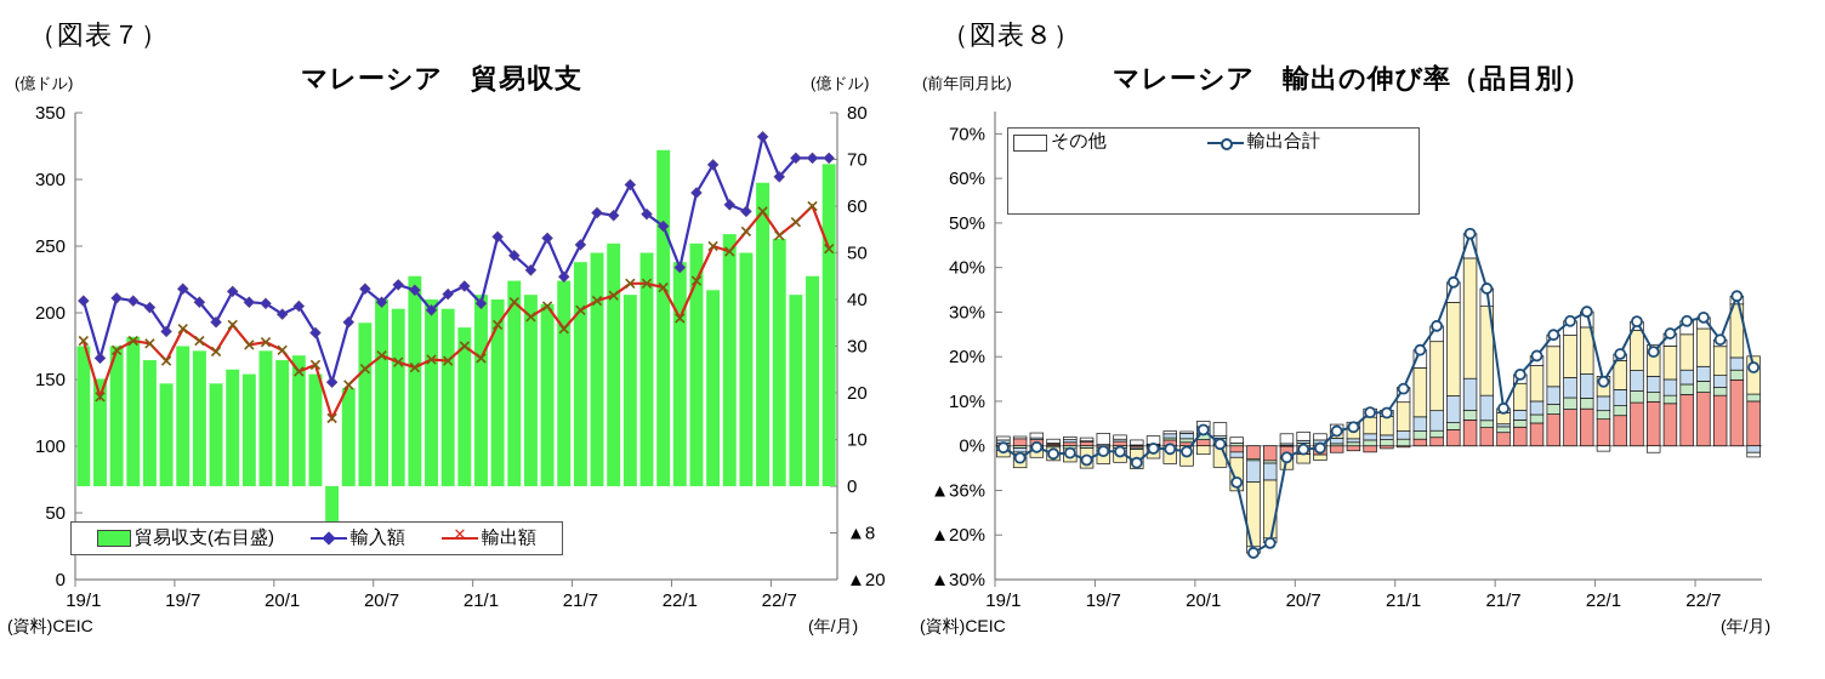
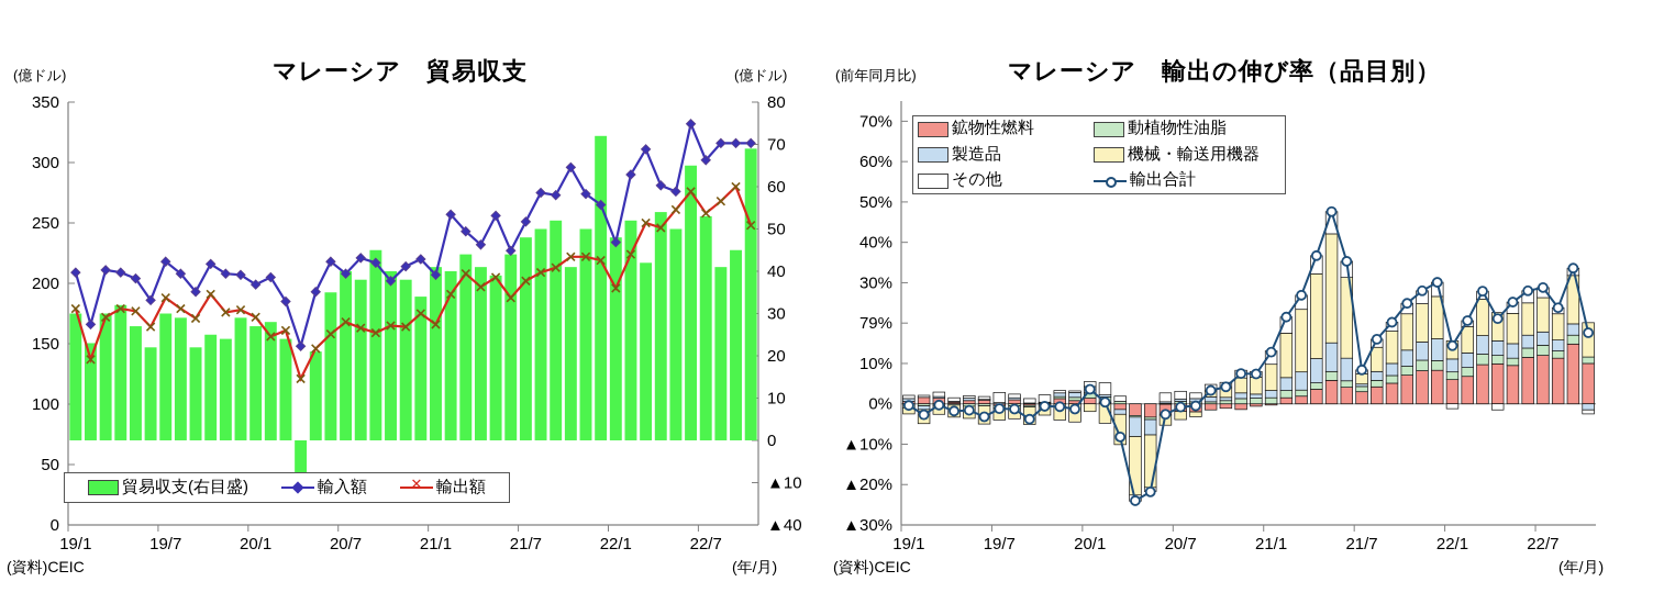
- （図表７）
  (億ドル)
  マレーシア 貿易収支
  (億ドル)
  (資料)CEIC
  (年/月)
  0
  50
  100
  150
  200
  250
  300
  350
- ▲20
+ ▲40
- ▲8
+ ▲10
  0
  10
  20
  30
  40
  50
  60
  70
  80
  19/1
  19/7
  20/1
  20/7
  21/1
  21/7
  22/1
  22/7
  貿易収支(右目盛)
  輸入額
  ✕
  輸出額
- （図表８）
  (前年同月比)
  マレーシア 輸出の伸び率（品目別）
  (資料)CEIC
  (年/月)
  ▲30%
  ▲20%
- ▲36%
+ ▲10%
  0%
  10%
- 20%
+ 79%
  30%
  40%
  50%
  60%
  70%
  19/1
  19/7
  20/1
  20/7
  21/1
  21/7
  22/1
  22/7
+ 鉱物性燃料
+ 動植物性油脂
+ 製造品
+ 機械・輸送用機器
  その他
  輸出合計
